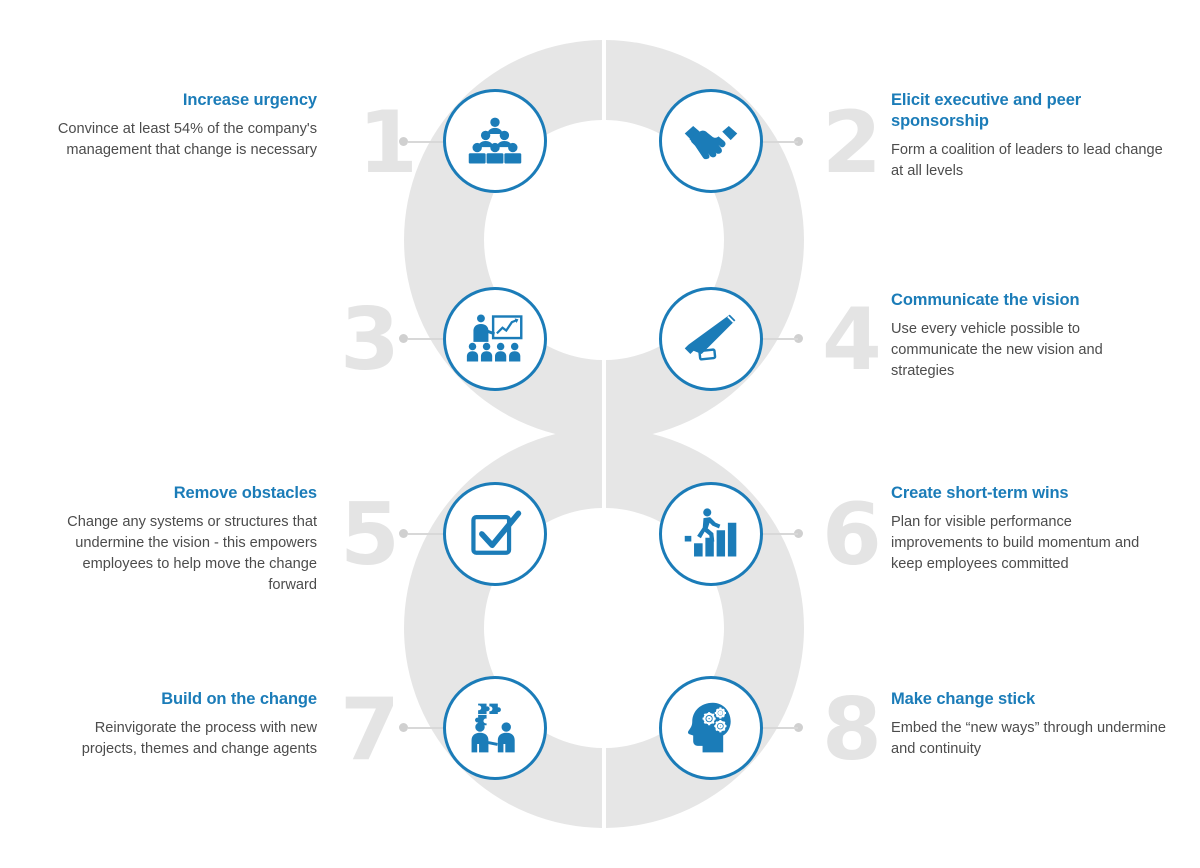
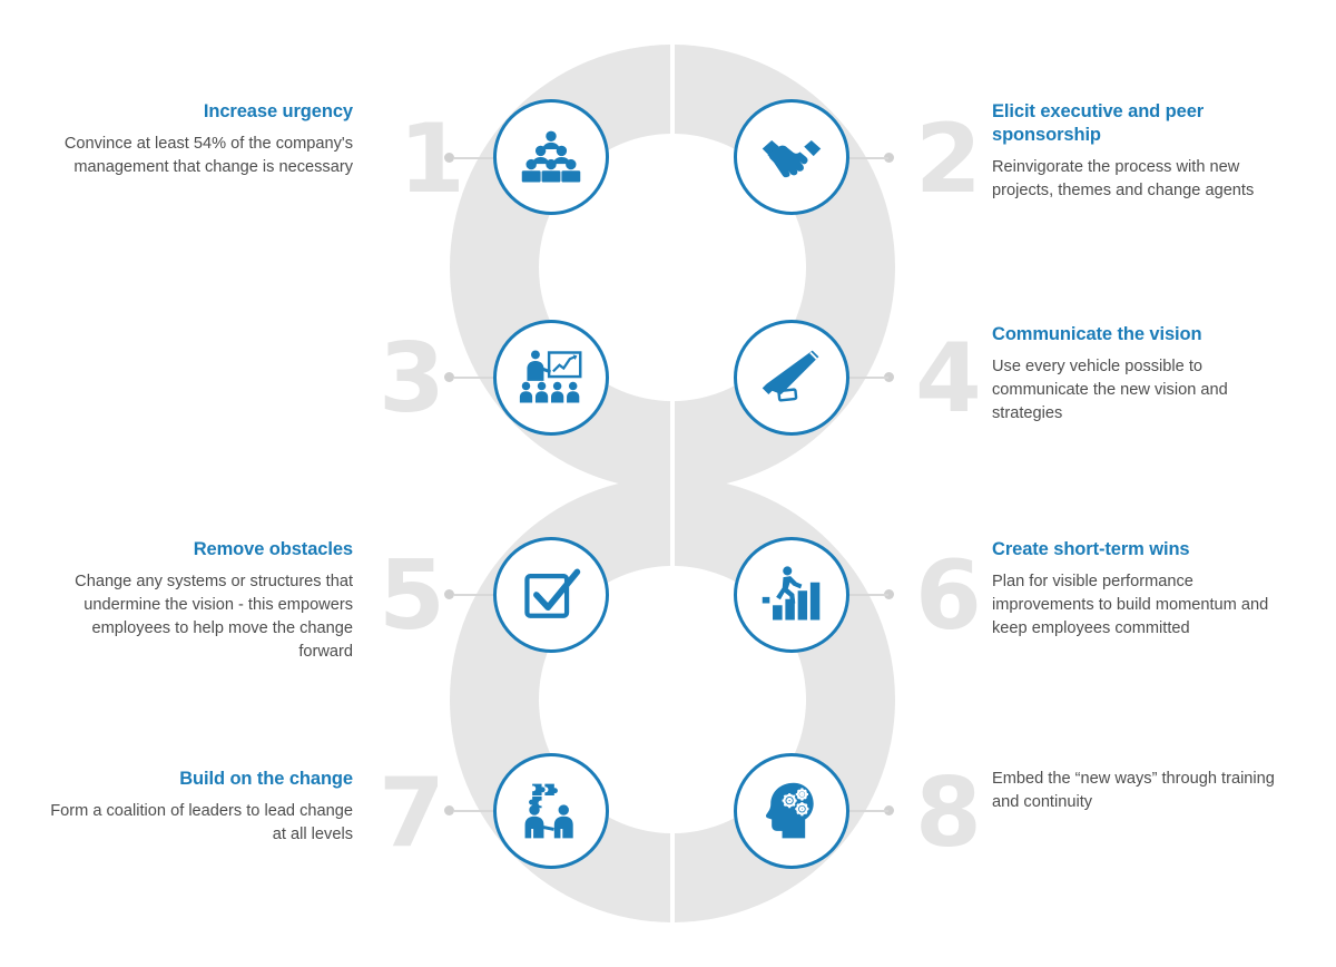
  1
  2
  3
  4
  5
  6
  7
  8
  Increase urgency
  Convince at least 54% of the company's management that change is necessary
  Elicit executive and peer sponsorship
- Form a coalition of leaders to lead change at all levels
+ Reinvigorate the process with new projects, themes and change agents
  Communicate the vision
  Use every vehicle possible to communicate the new vision and strategies
  Remove obstacles
  Change any systems or structures that undermine the vision - this empowers employees to help move the change forward
  Create short-term wins
  Plan for visible performance improvements to build momentum and keep employees committed
  Build on the change
- Reinvigorate the process with new projects, themes and change agents
+ Form a coalition of leaders to lead change at all levels
- Make change stick
- Embed the “new ways” through undermine and continuity
+ Embed the “new ways” through training and continuity
